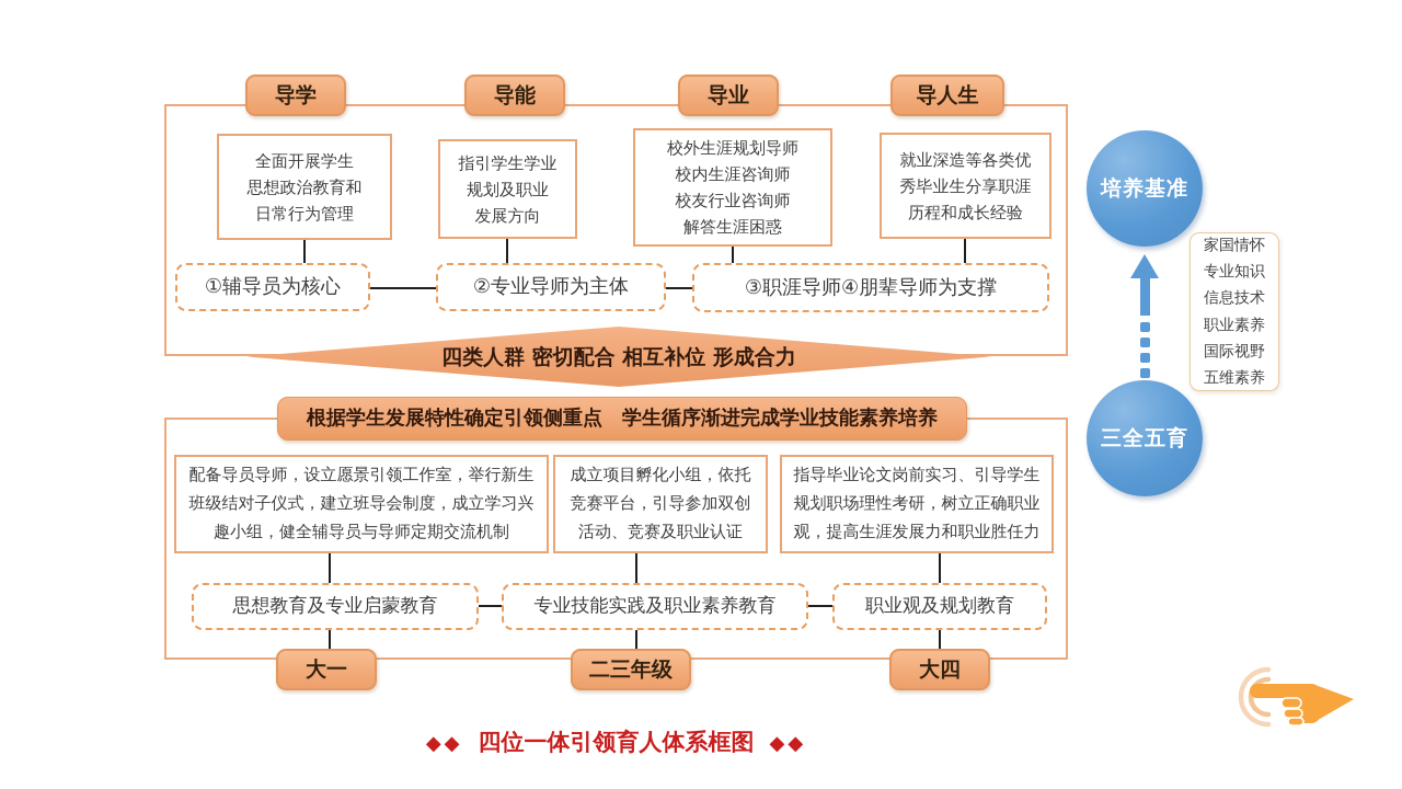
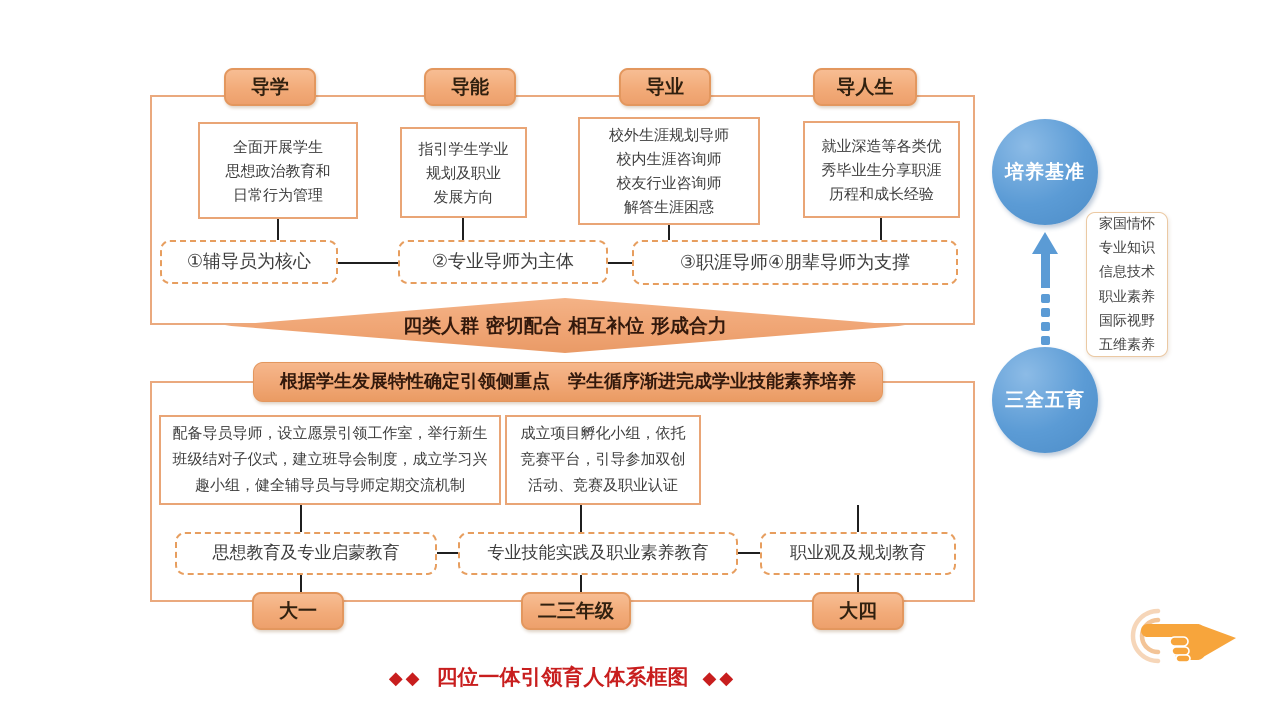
  导学
  导能
  导业
  导人生
  全面开展学生
  思想政治教育和
  日常行为管理
  指引学生学业
  规划及职业
  发展方向
  校外生涯规划导师
  校内生涯咨询师
  校友行业咨询师
  解答生涯困惑
  就业深造等各类优
  秀毕业生分享职涯
  历程和成长经验
  ①辅导员为核心
  ②专业导师为主体
  ③职涯导师④朋辈导师为支撑
  四类人群 密切配合 相互补位 形成合力
  根据学生发展特性确定引领侧重点 学生循序渐进完成学业技能素养培养
  配备导员导师，设立愿景引领工作室，举行新生班级结对子仪式，建立班导会制度，成立学习兴趣小组，健全辅导员与导师定期交流机制
  成立项目孵化小组，依托竞赛平台，引导参加双创活动、竞赛及职业认证
- 指导毕业论文岗前实习、引导学生规划职场理性考研，树立正确职业观，提高生涯发展力和职业胜任力
  思想教育及专业启蒙教育
  专业技能实践及职业素养教育
  职业观及规划教育
  大一
  二三年级
  大四
  培养基准
  家国情怀
  专业知识
  信息技术
  职业素养
  国际视野
  五维素养
  三全五育
  ◆◆
  四位一体引领育人体系框图
  ◆◆
